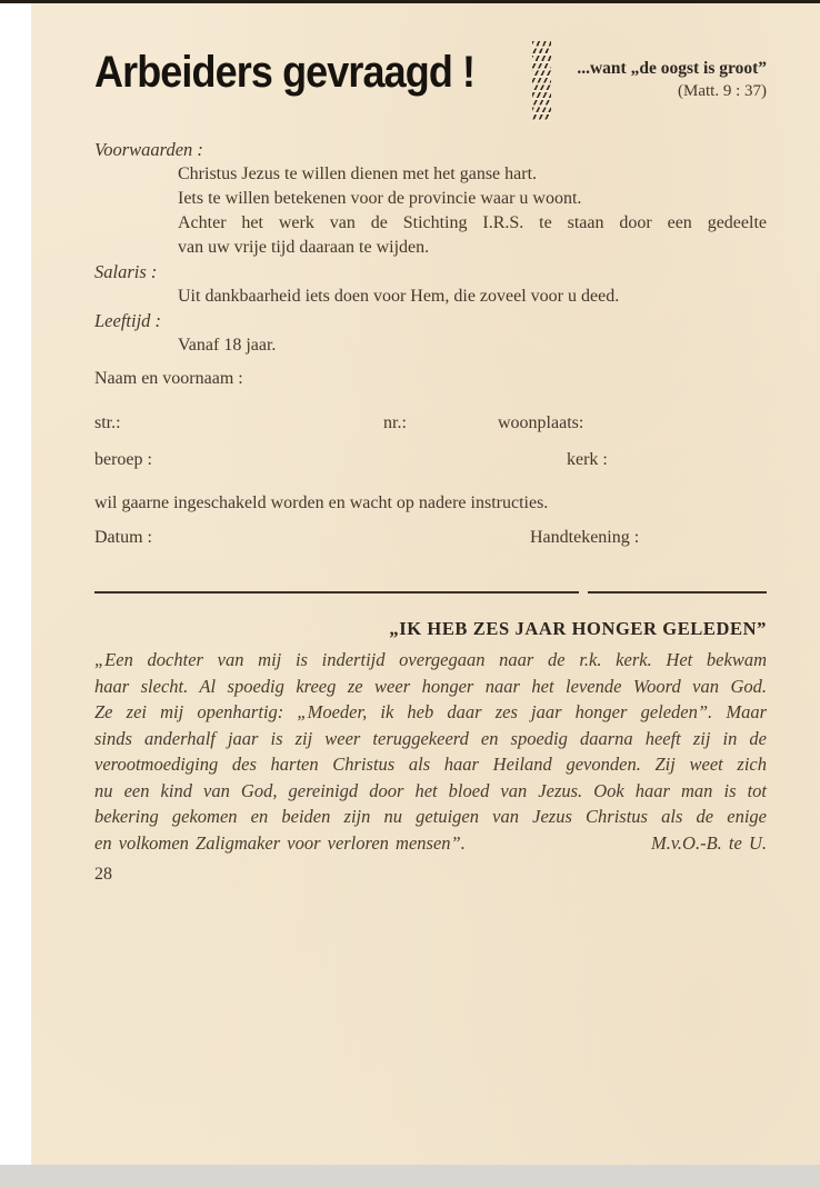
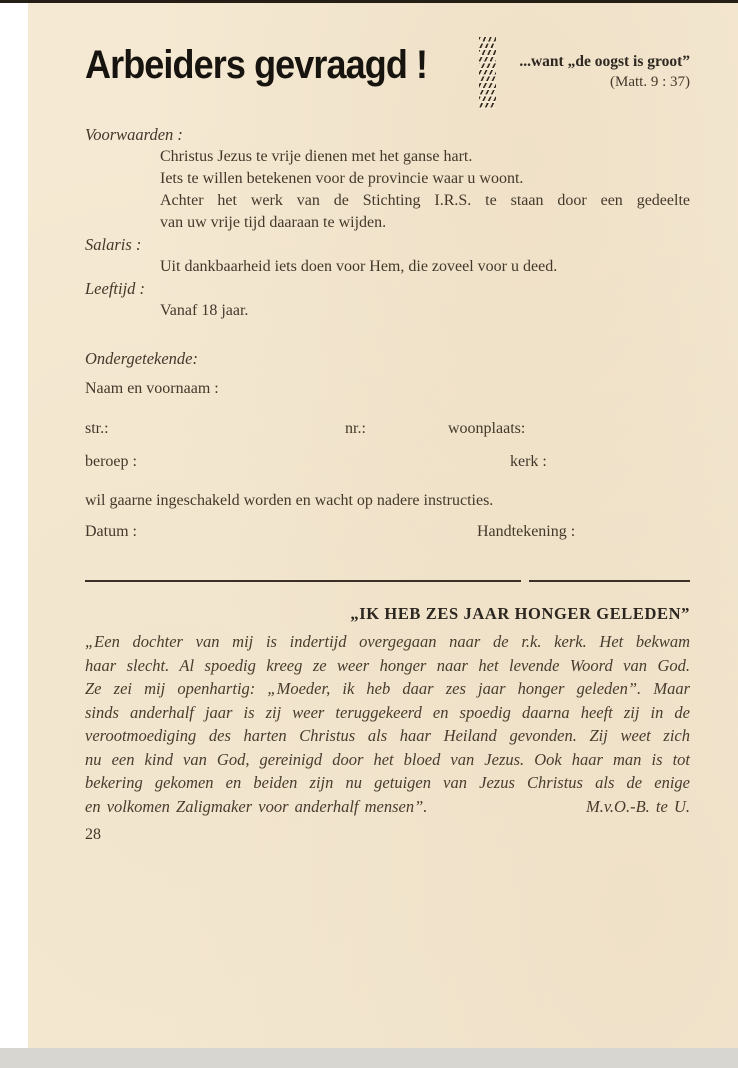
  Arbeiders gevraagd !
  ...want „de oogst is groot”
  (Matt. 9 : 37)
  Voorwaarden :
- Christus Jezus te willen dienen met het ganse hart.
+ Christus Jezus te vrije dienen met het ganse hart.
  Iets te willen betekenen voor de provincie waar u woont.
  Achter het werk van de Stichting I.R.S. te staan door een gedeelte
  van uw vrije tijd daaraan te wijden.
  Salaris :
  Uit dankbaarheid iets doen voor Hem, die zoveel voor u deed.
  Leeftijd :
  Vanaf 18 jaar.
+ Ondergetekende:
  Naam en voornaam :
  str.:
  nr.:
  woonplaats:
  beroep :
  kerk :
  wil gaarne ingeschakeld worden en wacht op nadere instructies.
  Datum :
  Handtekening :
  „IK HEB ZES JAAR HONGER GELEDEN”
  „Een dochter van mij is indertijd overgegaan naar de r.k. kerk. Het bekwam
  haar slecht. Al spoedig kreeg ze weer honger naar het levende Woord van God.
  Ze zei mij openhartig: „Moeder, ik heb daar zes jaar honger geleden”. Maar
  sinds anderhalf jaar is zij weer teruggekeerd en spoedig daarna heeft zij in de
  verootmoediging des harten Christus als haar Heiland gevonden. Zij weet zich
  nu een kind van God, gereinigd door het bloed van Jezus. Ook haar man is tot
  bekering gekomen en beiden zijn nu getuigen van Jezus Christus als de enige
- en volkomen Zaligmaker voor verloren mensen”.
+ en volkomen Zaligmaker voor anderhalf mensen”.
  M.v.O.-B. te U.
  28
